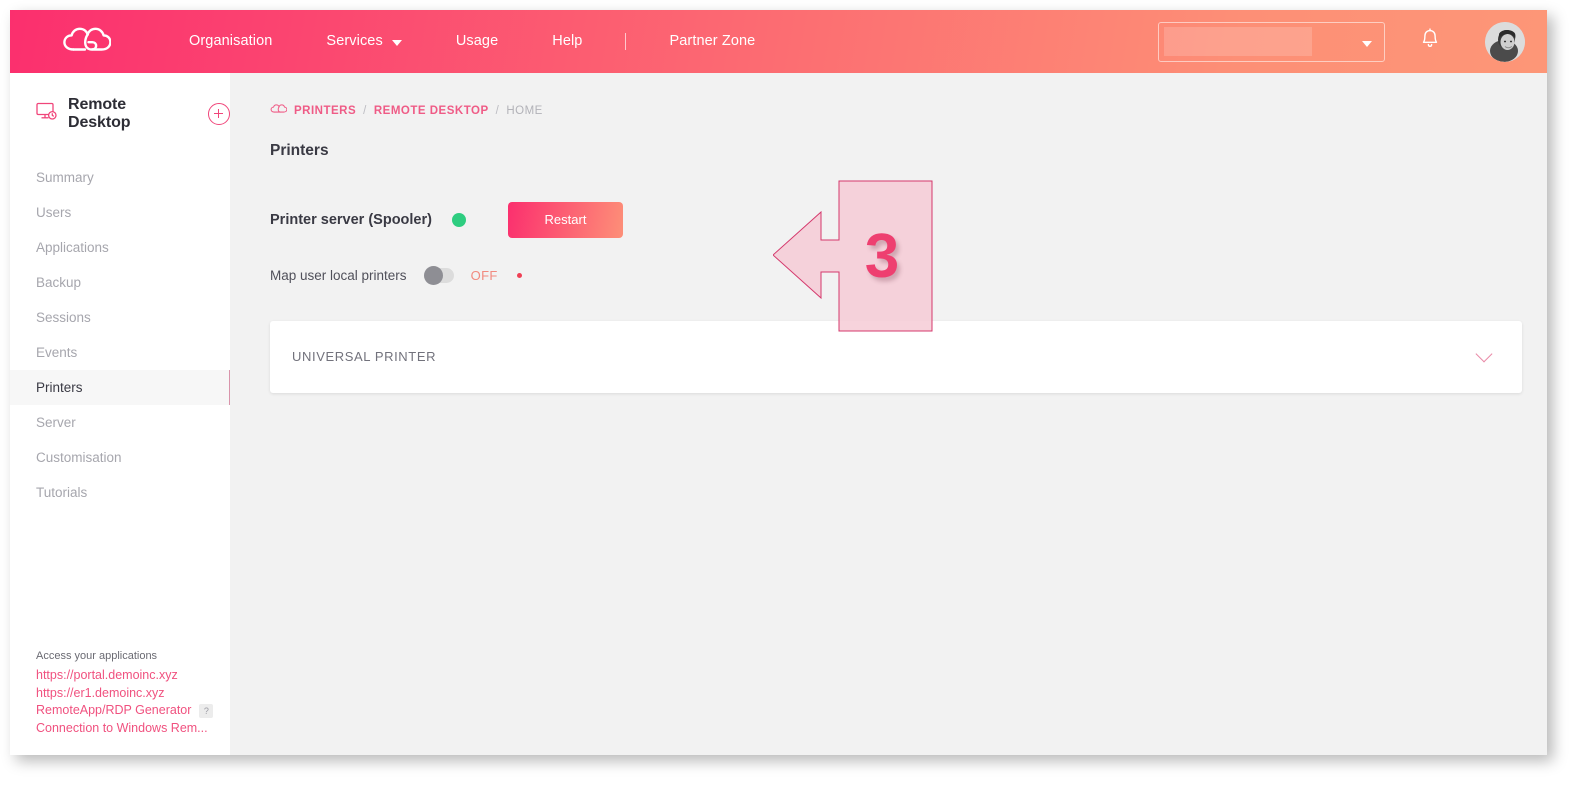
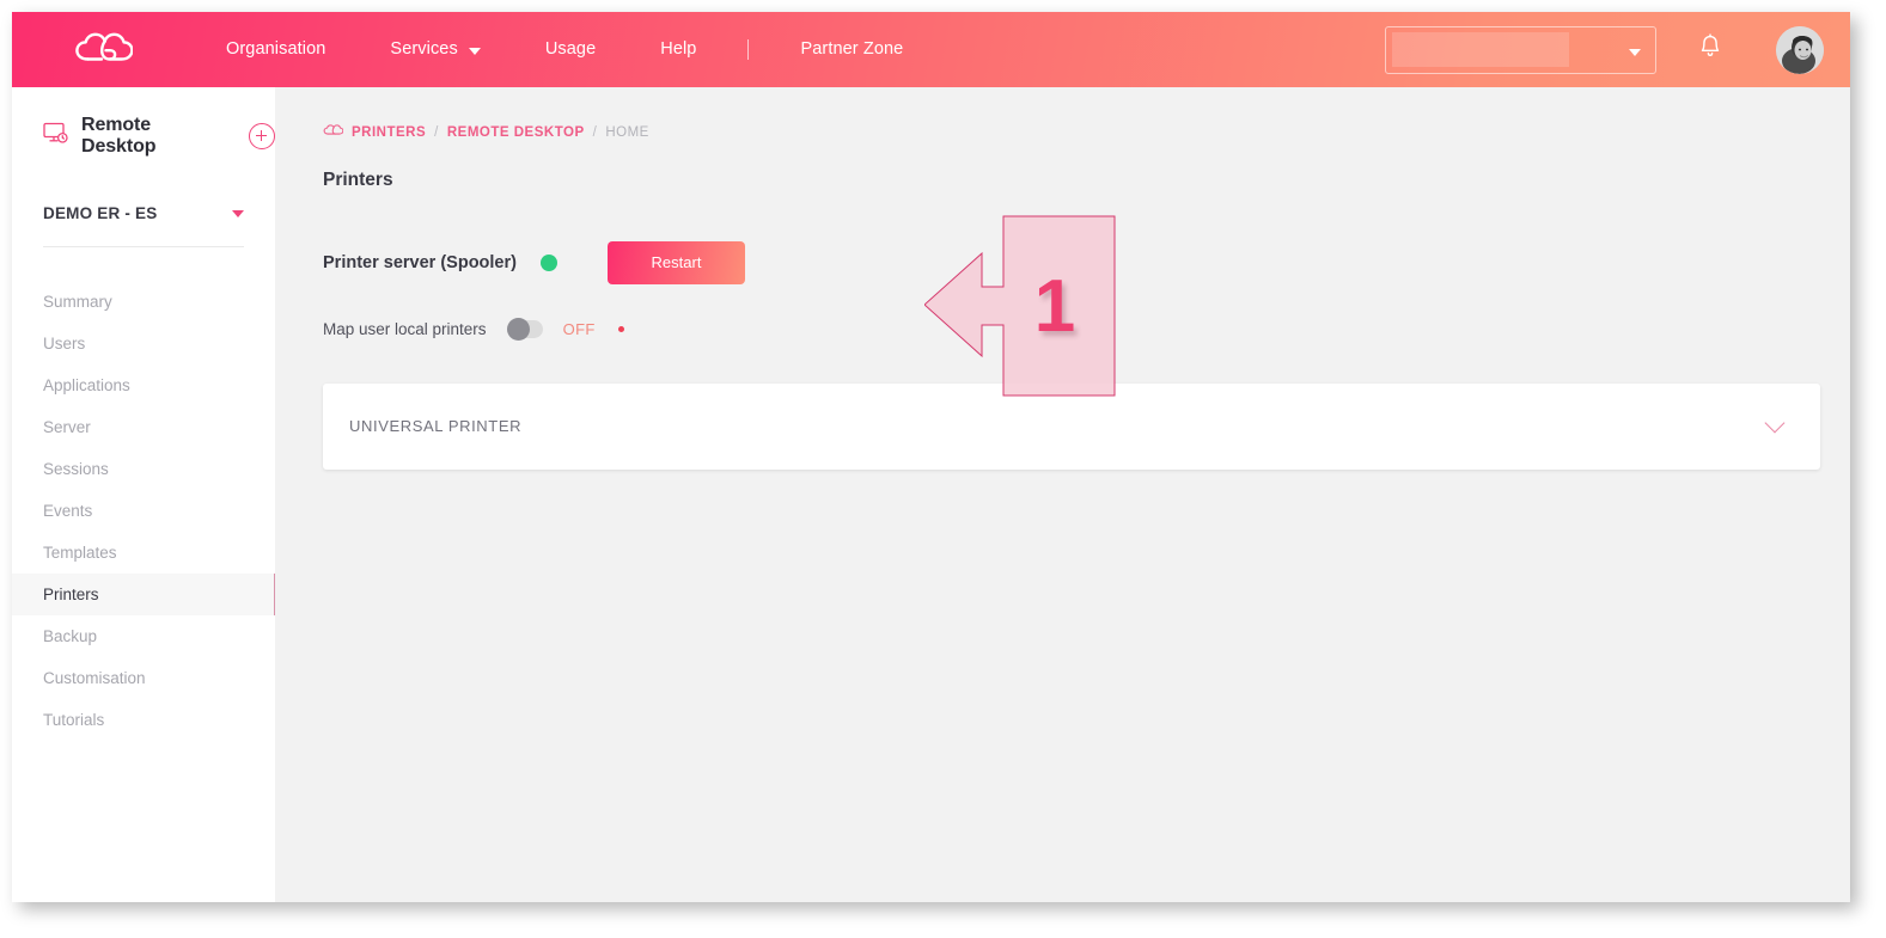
  Organisation
  Services
  Usage
  Help
  Partner Zone
  Remote Desktop
+ DEMO ER - ES
  Summary
  Users
  Applications
- Backup
+ Server
  Sessions
  Events
+ Templates
  Printers
- Server
+ Backup
  Customisation
  Tutorials
- Access your applications
- https://portal.demoinc.xyz
- https://er1.demoinc.xyz
- RemoteApp/RDP Generator
- ?
- Connection to Windows Rem...
  PRINTERS
  /
  REMOTE DESKTOP
  /
  HOME
  Printers
  Printer server (Spooler)
  Restart
  Map user local printers
  OFF
  UNIVERSAL PRINTER
- 3
+ 1
